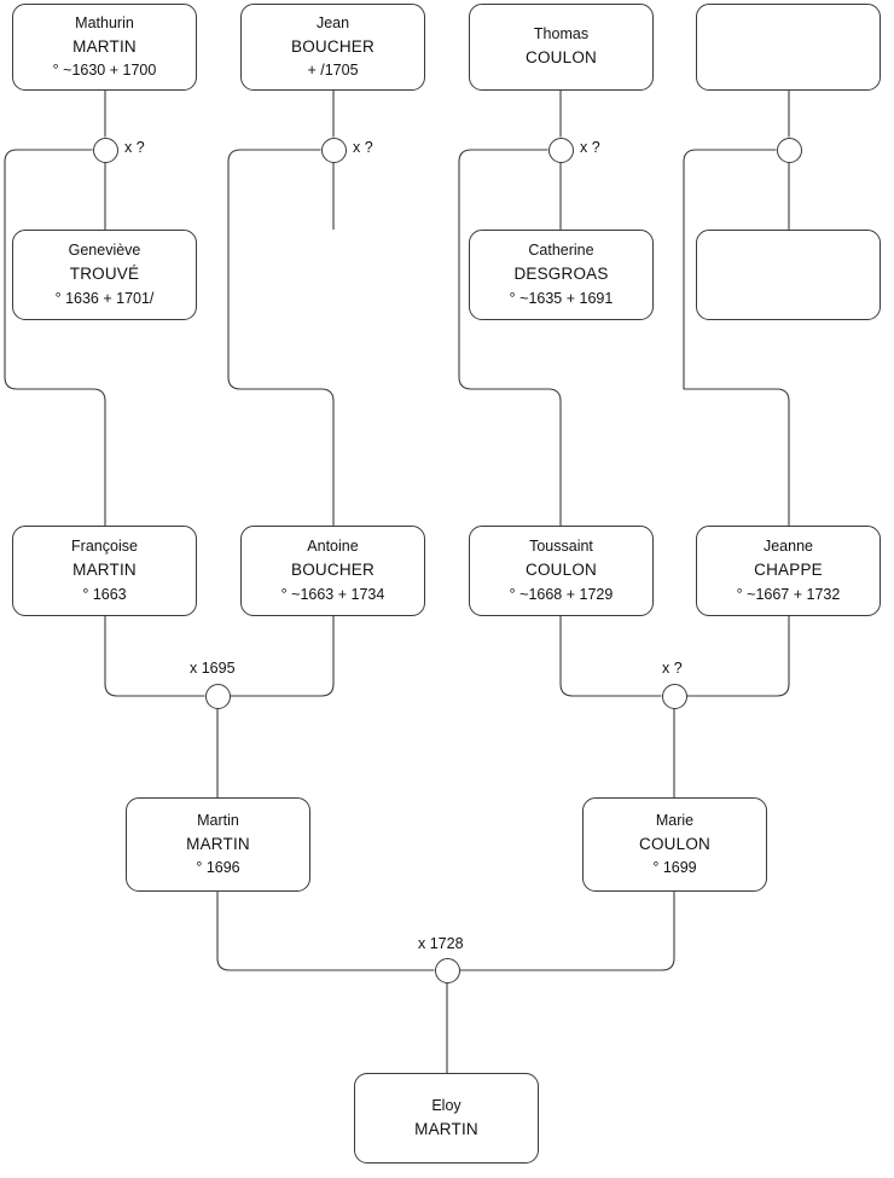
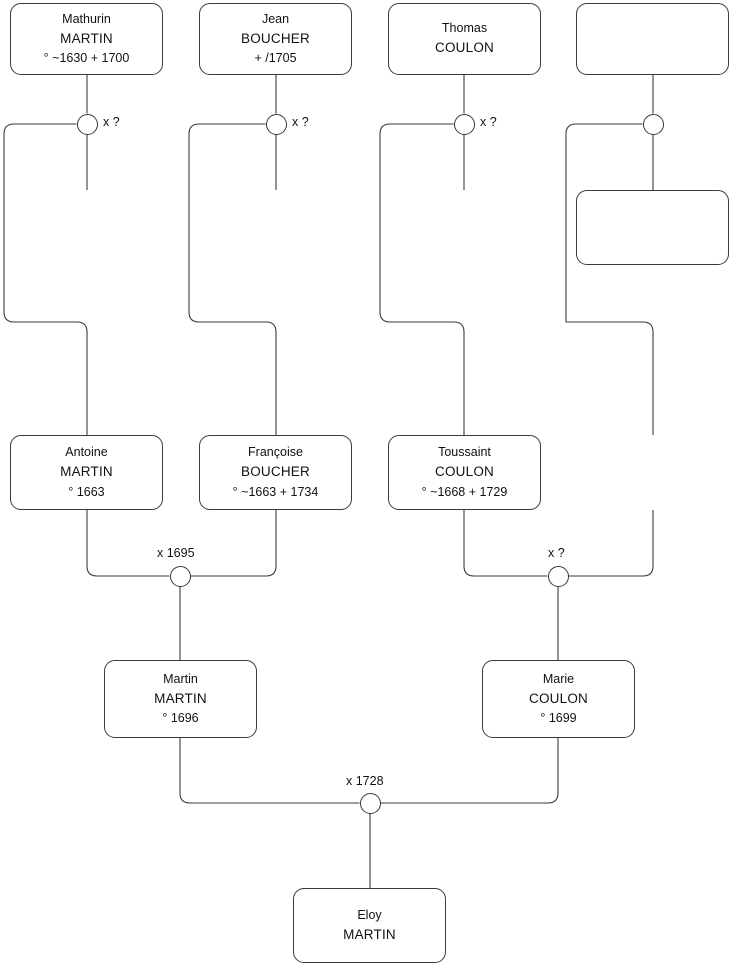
  Mathurin
  MARTIN
  ° ~1630 + 1700
  Jean
  BOUCHER
  + /1705
  Thomas
  COULON
- Geneviève
- TROUVÉ
- ° 1636 + 1701/
- Catherine
- DESGROAS
- ° ~1635 + 1691
- Françoise
+ Antoine
  MARTIN
  ° 1663
- Antoine
+ Françoise
  BOUCHER
  ° ~1663 + 1734
  Toussaint
  COULON
  ° ~1668 + 1729
- Jeanne
- CHAPPE
- ° ~1667 + 1732
  Martin
  MARTIN
  ° 1696
  Marie
  COULON
  ° 1699
  Eloy
  MARTIN
  x ?
  x ?
  x ?
  x 1695
  x ?
  x 1728
